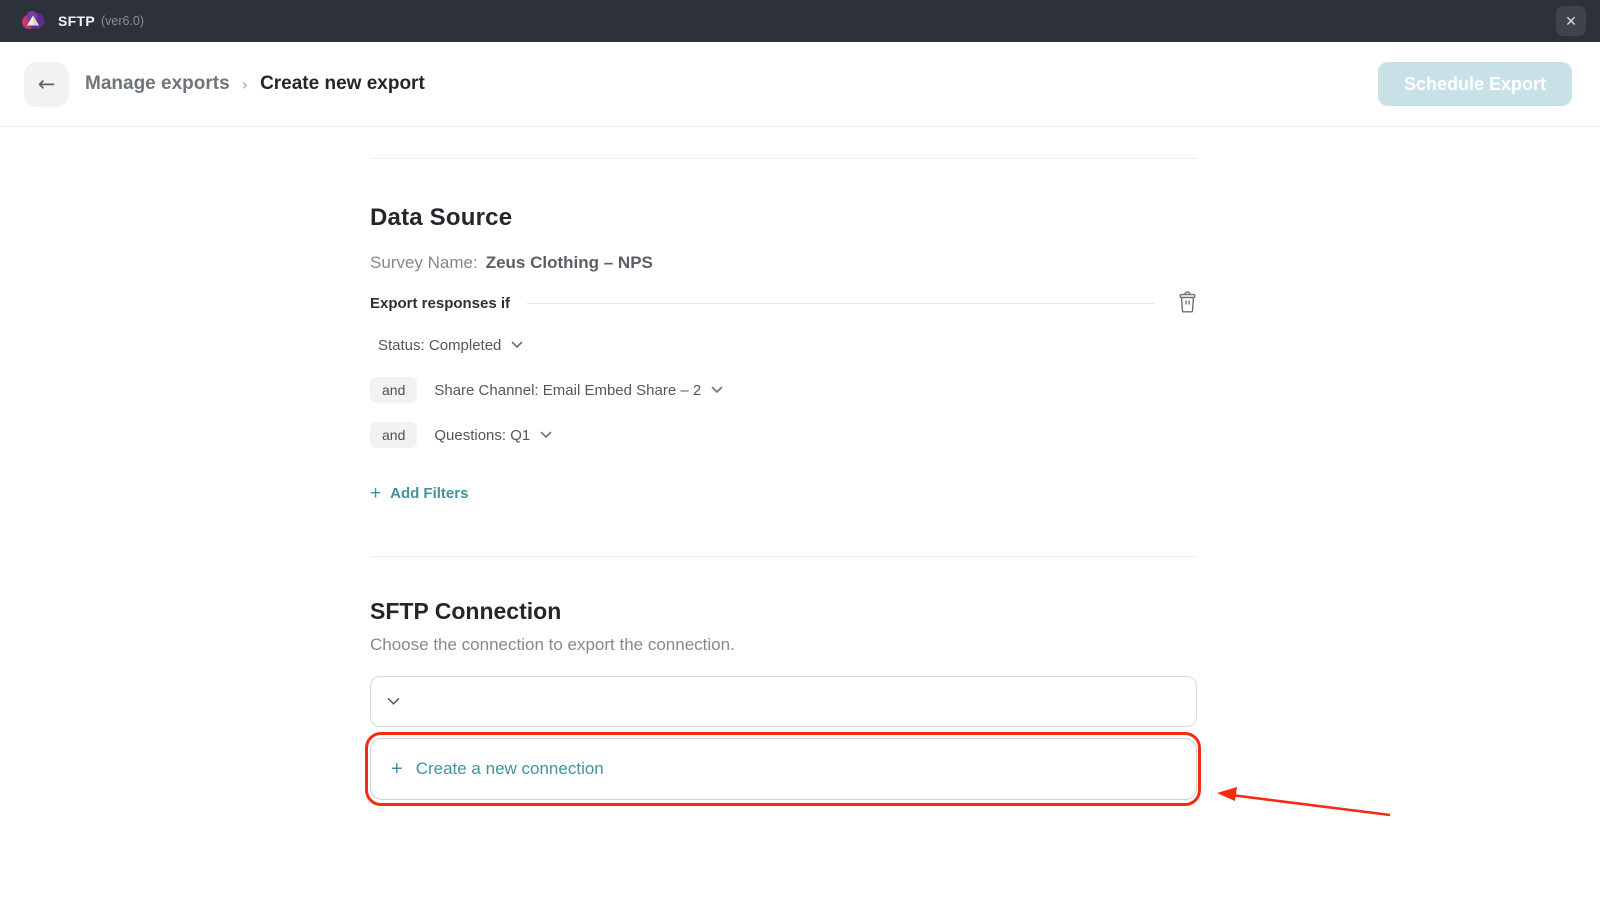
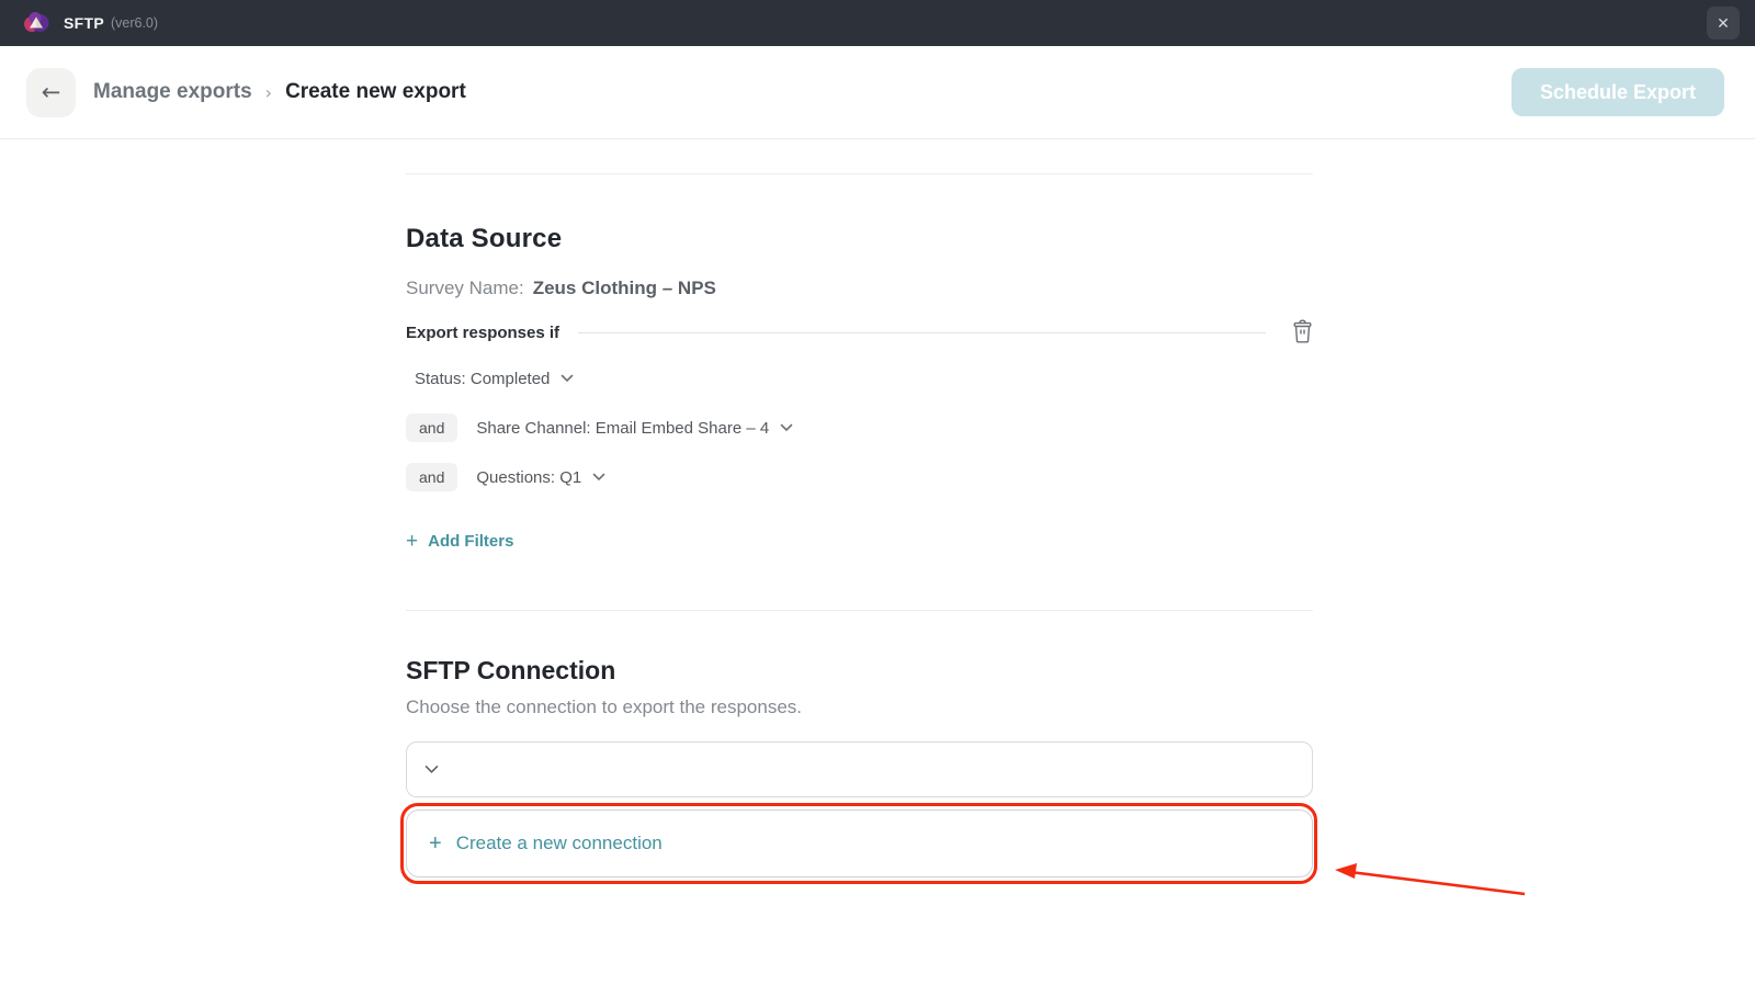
  SFTP
  (ver6.0)
  ✕
  ←
  Manage exports
  ›
  Create new export
  Schedule Export
  Data Source
  Survey Name:
  Zeus Clothing – NPS
  Export responses if
  Status: Completed
  and
- Share Channel: Email Embed Share – 2
+ Share Channel: Email Embed Share – 4
  and
  Questions: Q1
  +
  Add Filters
  SFTP Connection
- Choose the connection to export the connection.
+ Choose the connection to export the responses.
  +
  Create a new connection
